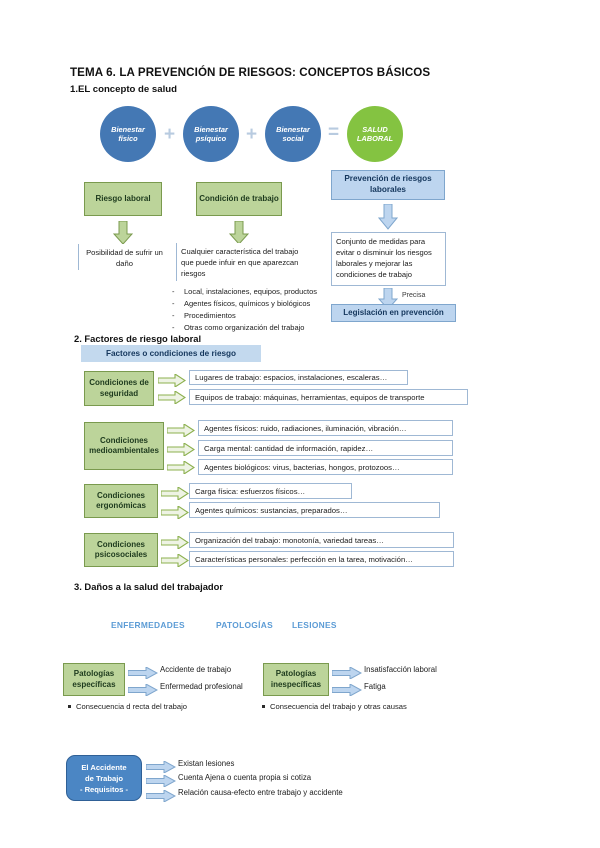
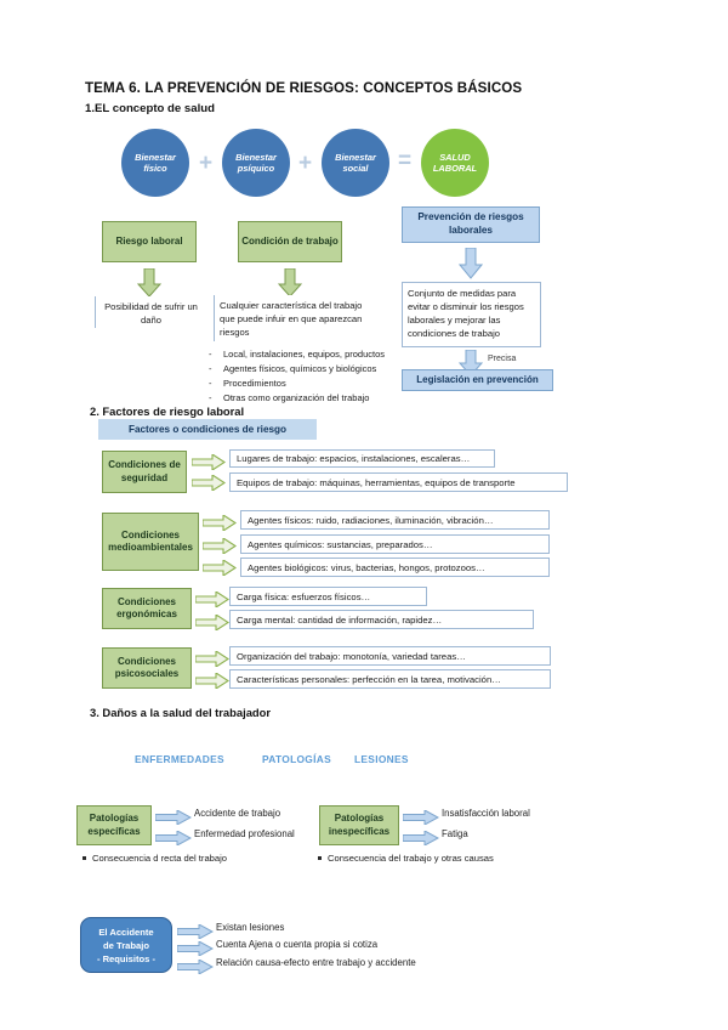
  TEMA 6. LA PREVENCIÓN DE RIESGOS: CONCEPTOS BÁSICOS
  1.EL concepto de salud
  Bienestar
  físico
  +
  Bienestar
  psíquico
  +
  Bienestar
  social
  =
  SALUD
  LABORAL
  Riesgo laboral
  Posibilidad de sufrir un daño
  Condición de trabajo
  Cualquier característica del trabajo que puede infuir en que aparezcan riesgos
  - Local, instalaciones, equipos, productos
  - Agentes físicos, químicos y biológicos
  - Procedimientos
  - Otras como organización del trabajo
  Prevención de riesgos laborales
  Conjunto de medidas para evitar o disminuir los riesgos laborales y mejorar las condiciones de trabajo
  Legislación en prevención
  2. Factores de riesgo laboral
  Factores o condiciones de riesgo
  Condiciones de seguridad
  Lugares de trabajo: espacios, instalaciones, escaleras…
  Equipos de trabajo: máquinas, herramientas, equipos de transporte
  Condiciones medioambientales
  Agentes físicos: ruido, radiaciones, iluminación, vibración…
- Carga mental: cantidad de información, rapidez…
+ Agentes químicos: sustancias, preparados…
  Agentes biológicos: virus, bacterias, hongos, protozoos…
  Condiciones ergonómicas
  Carga física: esfuerzos físicos…
- Agentes químicos: sustancias, preparados…
+ Carga mental: cantidad de información, rapidez…
  Condiciones psicosociales
  Organización del trabajo: monotonía, variedad tareas…
  Características personales: perfección en la tarea, motivación…
  3. Daños a la salud del trabajador
  ENFERMEDADES
  PATOLOGÍAS
  LESIONES
  Patologías
  específicas
  Accidente de trabajo
  Enfermedad profesional
  Consecuencia d recta del trabajo
  Patologías
  inespecíficas
  Insatisfacción laboral
  Fatiga
  Consecuencia del trabajo y otras causas
  El Accidente
  de Trabajo
  - Requisitos -
  Existan lesiones
  Cuenta Ajena o cuenta propia si cotiza
  Relación causa-efecto entre trabajo y accidente
